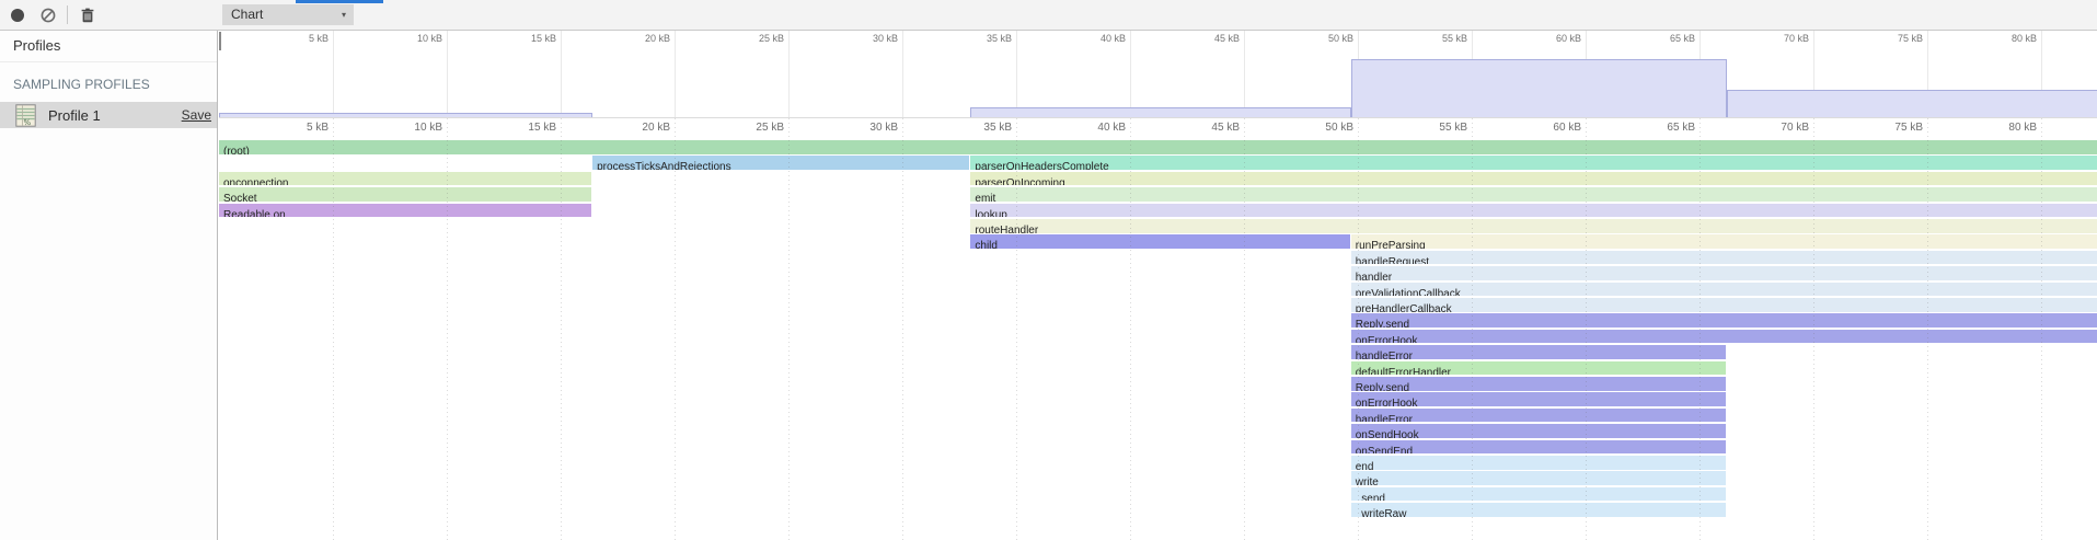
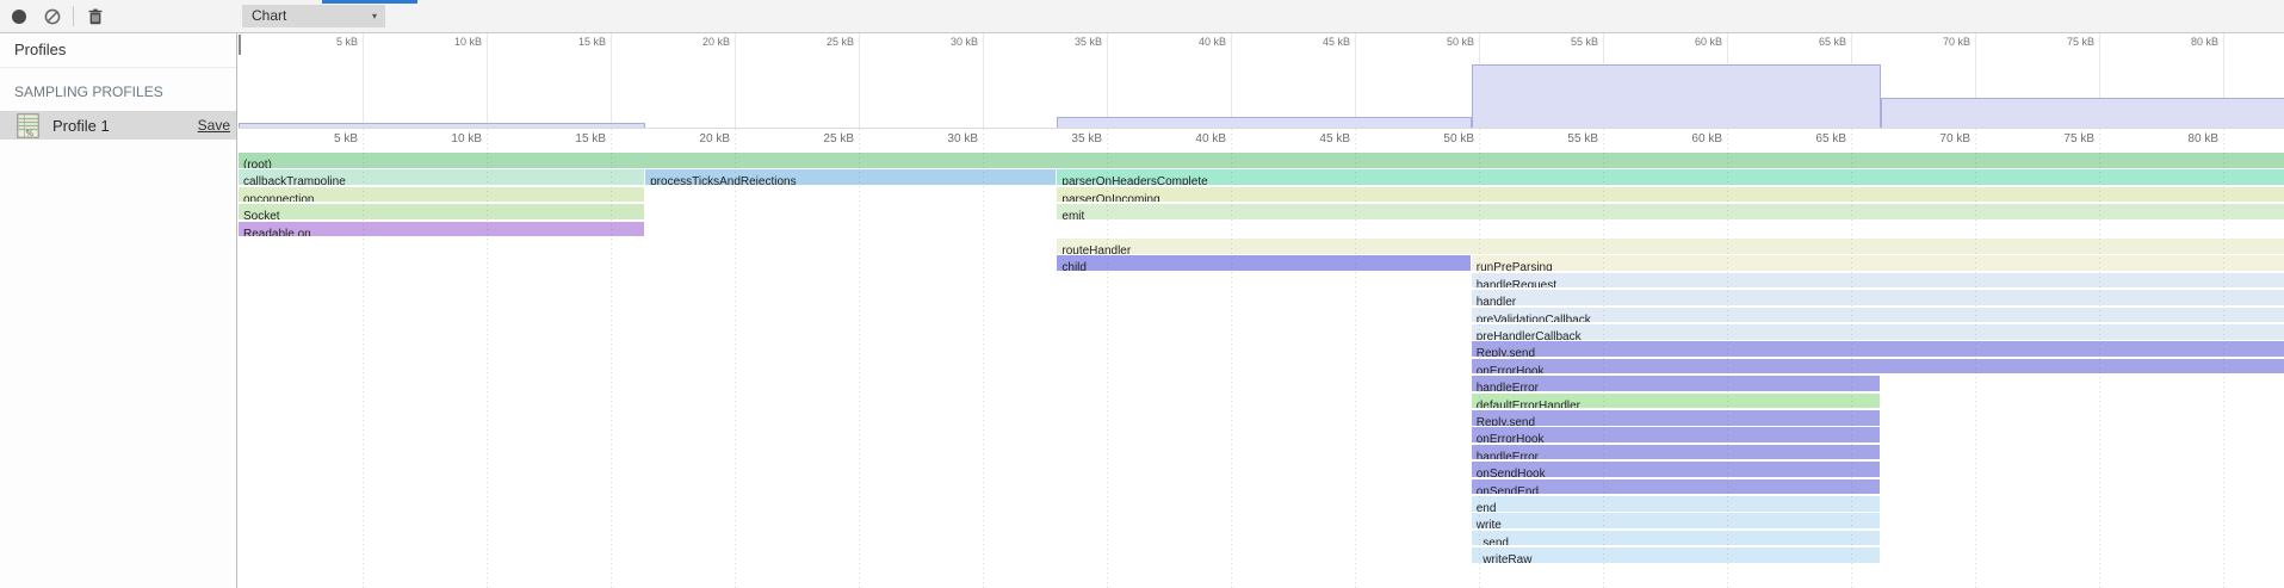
  Chart
  ▾
  Profiles
  SAMPLING PROFILES
  %
  Profile 1
  Save
  5 kB
  10 kB
  15 kB
  20 kB
  25 kB
  30 kB
  35 kB
  40 kB
  45 kB
  50 kB
  55 kB
  60 kB
  65 kB
  70 kB
  75 kB
  80 kB
  5 kB
  10 kB
  15 kB
  20 kB
  25 kB
  30 kB
  35 kB
  40 kB
  45 kB
  50 kB
  55 kB
  60 kB
  65 kB
  70 kB
  75 kB
  80 kB
  (root)
+ callbackTrampoline
  processTicksAndRejections
  parserOnHeadersComplete
  onconnection
  parserOnIncoming
  Socket
  emit
  Readable.on
- lookup
  routeHadler
  child
  unPreParsing
  andleRequest
  andler
  reValidationCallback
  reHandlerCallback
  Reply.send
  nErrorHook
  andleError
  efaultErrorHandler
  Reply.send
  nErrorHook
  andleError
  nSendHook
  nSendEnd
  write_
  send
  writeRaw
